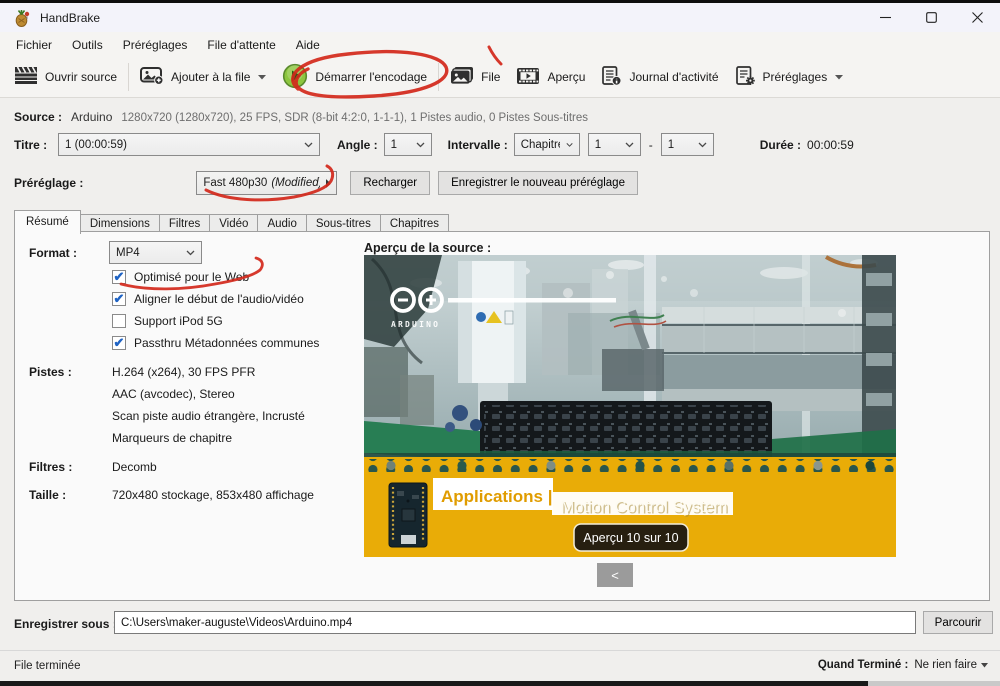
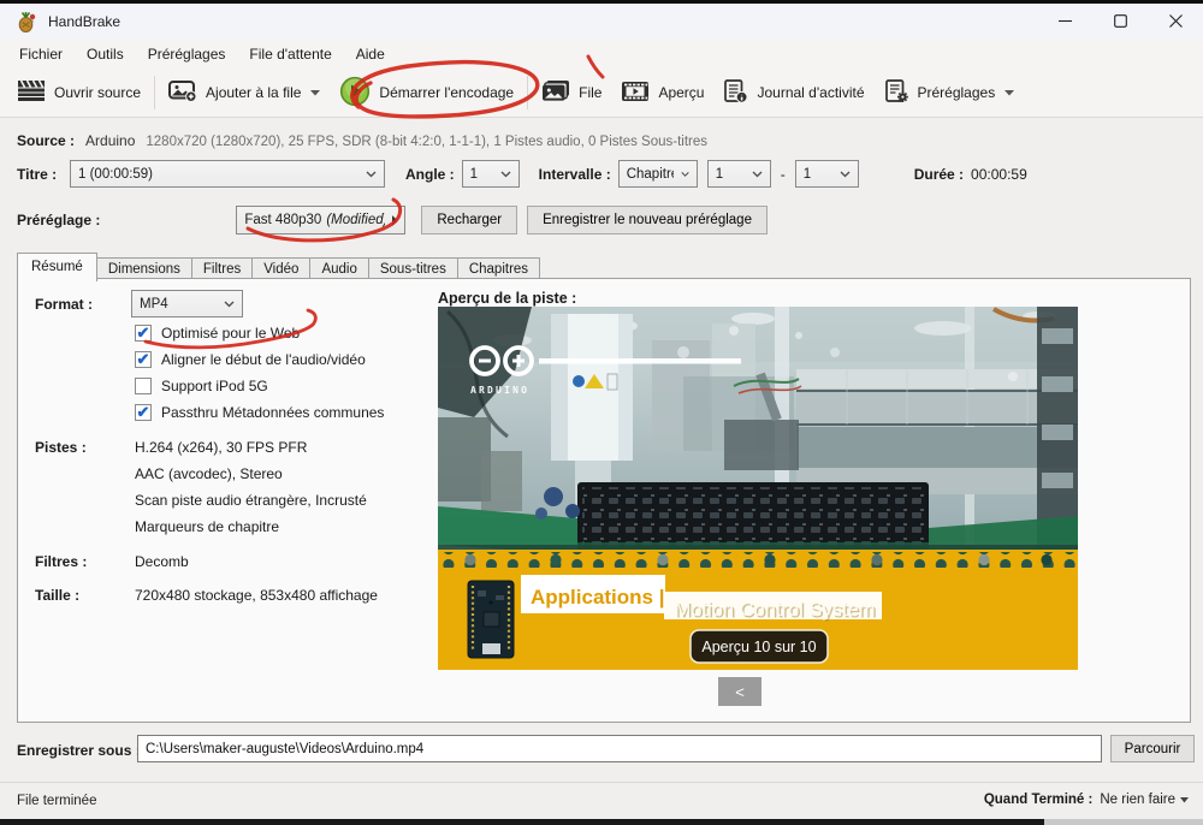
  HandBrake
  Fichier
  Outils
  Préréglages
  File d'attente
  Aide
  Ouvrir source
  Ajouter à la file
  Démarrer l'encodage
  File
  Aperçu
  Journal d'activité
  Préréglages
  Source :
  Arduino
  1280x720 (1280x720), 25 FPS, SDR (8-bit 4:2:0, 1-1-1), 1 Pistes audio, 0 Pistes Sous-titres
  Titre :
  1 (00:00:59)
  Angle :
  1
  Intervalle :
  Chapitr
  1
  -
  1
  Durée :
  00:00:59
  Préréglage :
  Fast 480p30 (Modified
  Recharger
  Enregistrer le nouveau préréglage
  Résumé
  Dimensions
  Filtres
  Vidéo
  Audio
  Sous-titres
  Chapitres
  Format :
  MP4
  ✔
  Optimisé pour le We
  ✔
  Aligner le début de l'audio/vidéo
  Support iPod 5G
  ✔
  Passthru Métadonnées communes
  Pistes :
  H.264 (x264), 30 FPS PFR
  AAC (avcodec), Stereo
  Scan piste audio étrangère, Incrusté
  Marqueurs de chapitre
  Filtres :
  Decomb
  Taille :
  720x480 stockage, 853x480 affichage
- Aperçu de la source :
+ Aperçu de la piste :
  Applications |
  Motion Control System
  Aperçu 10 sur 10
  ARDUINO
  <
  Enregistrer sous
  C:\Users\maker-auguste\Videos\Arduino.mp4
  Parcourir
  File terminée
  Quand Terminé :
  Ne rien faire
